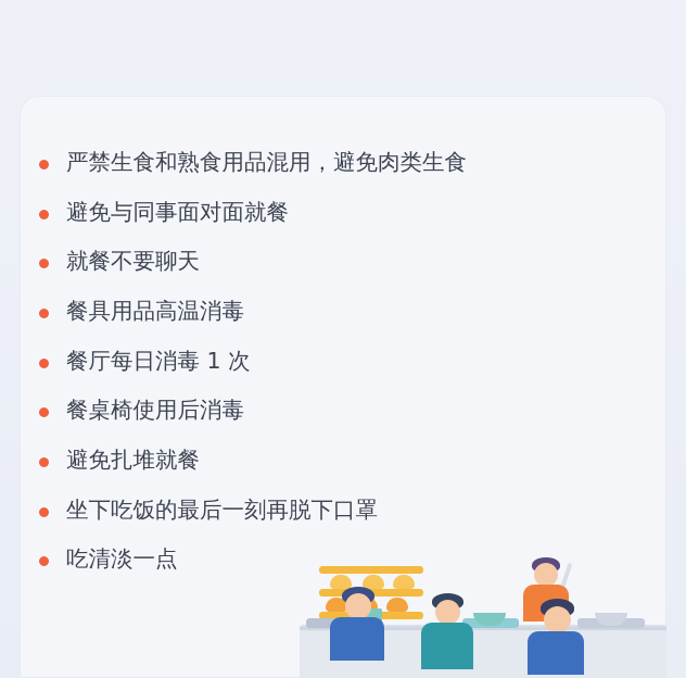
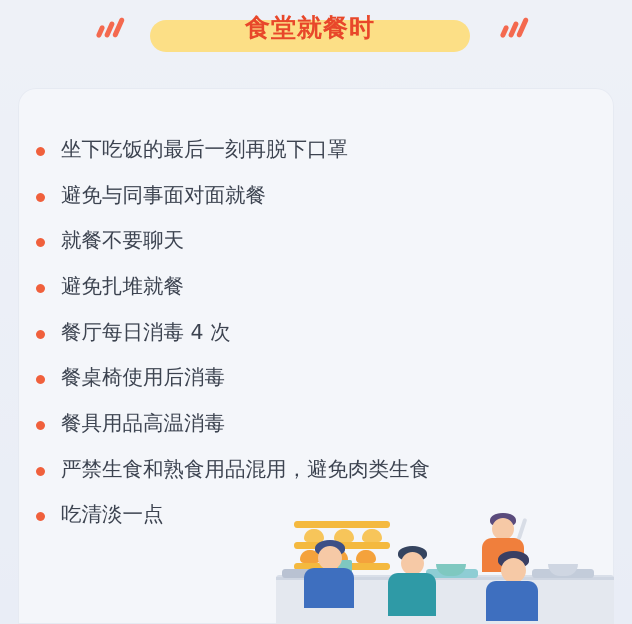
+ 食堂就餐时
- 严禁生食和熟食用品混用，避免肉类生食
+ 坐下吃饭的最后一刻再脱下口罩
  避免与同事面对面就餐
  就餐不要聊天
- 餐具用品高温消毒
+ 避免扎堆就餐
- 餐厅每日消毒 1 次
+ 餐厅每日消毒 4 次
  餐桌椅使用后消毒
- 避免扎堆就餐
+ 餐具用品高温消毒
- 坐下吃饭的最后一刻再脱下口罩
+ 严禁生食和熟食用品混用，避免肉类生食
  吃清淡一点
